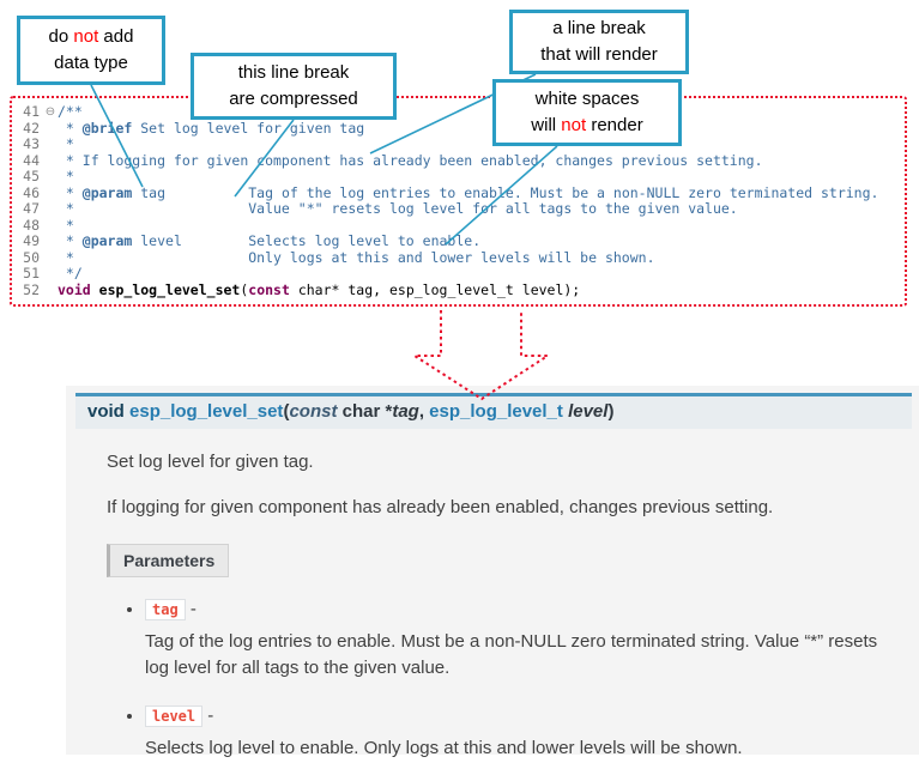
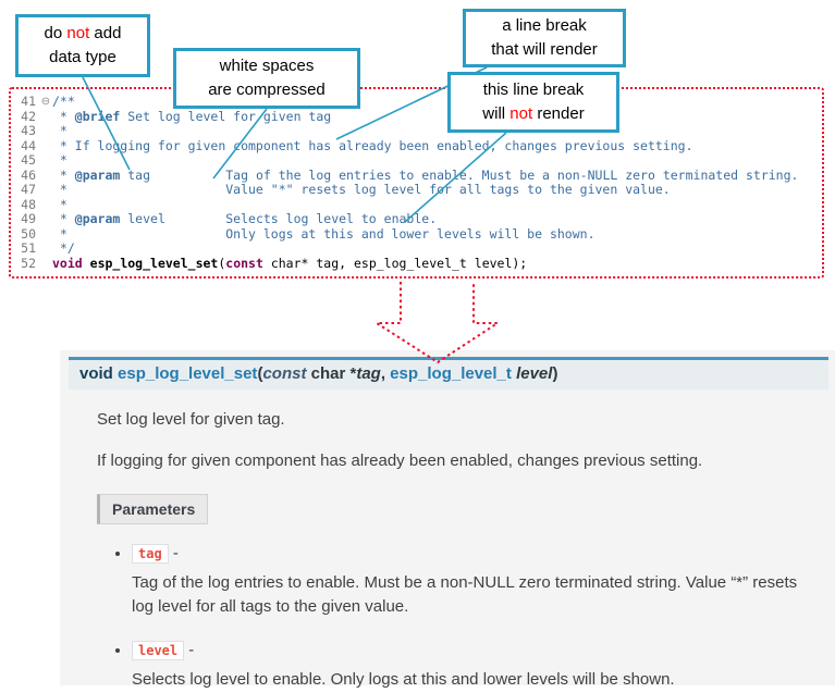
  do not add
  data type
- this line break
+ white spaces
  are compressed
  a line break
  that will render
- white spaces
+ this line break
  will not render
  41
  ⊖
  /**
  42
  * @brief Set log level for given tag
  43
  *
  44
  * If loging for given component has already been enabled changes previous setting.
  45
  *
  46
  * @param tag Tag of the log entries to enable. Must be a non-NULL zero terminated string.
  47
  * Value "*" resets log level for all tags to the given value.
  48
  *
  49
  * @param level Selects log level to enable.
  50
  * Only logs at this and lower levels will be shown.
  51
  */
  52
  void esp_log_level_set(const char* tag, esp_log_level_t level);
  void esp_log_level_set(const char *tag, esp_log_level_t level)
  Set log level for given tag.
  If logging for given component has already been enabled, changes previous setting.
  Parameters
  tag -
  Tag of the log entries to enable. Must be a non-NULL zero terminated string. Value “*” resets log level for all tags to the given value.
  level -
  Selects log level to enable. Only logs at this and lower levels will be shown.
